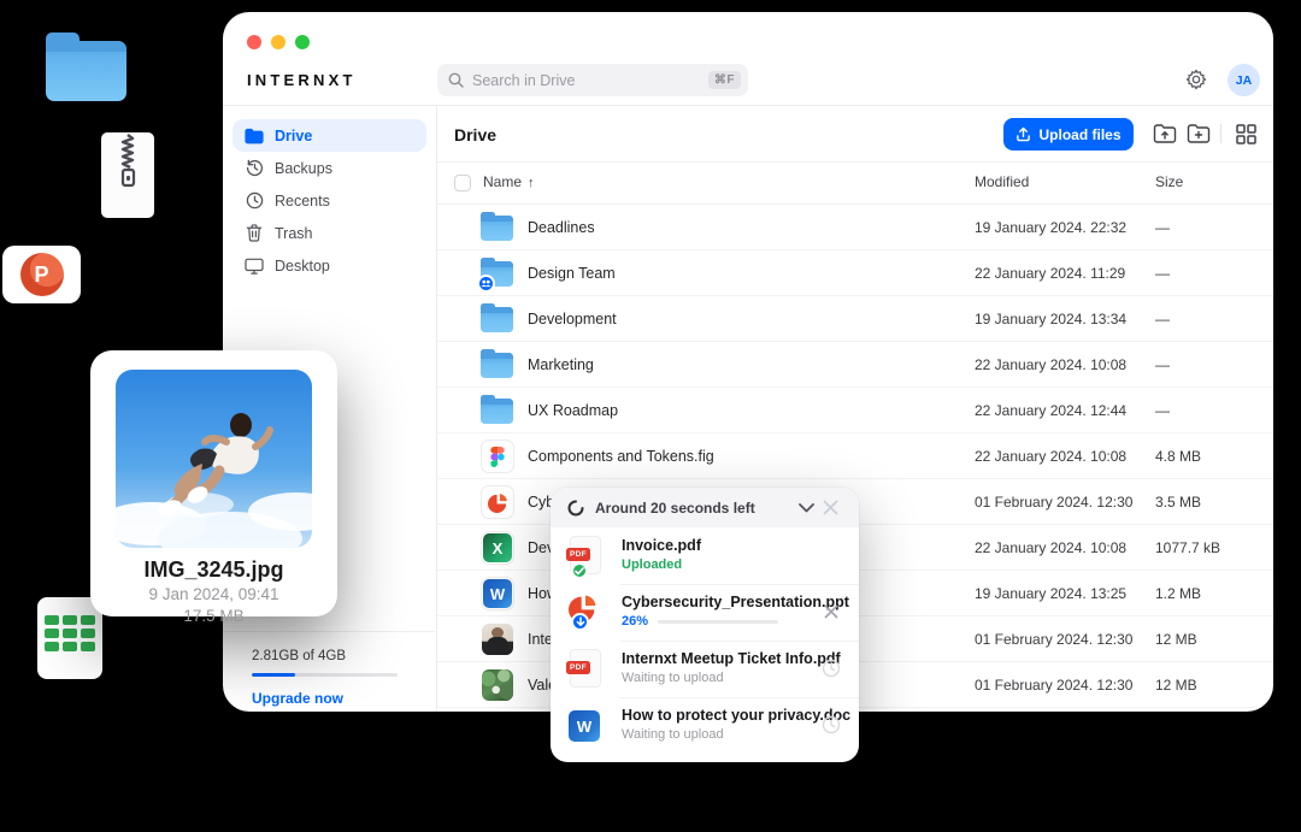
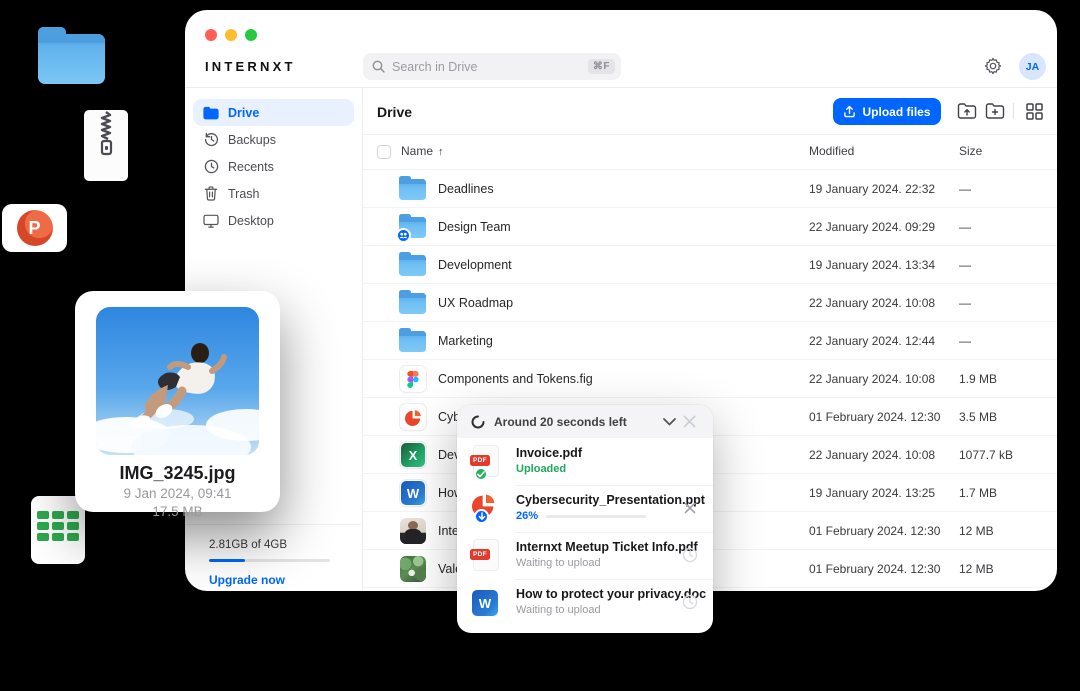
  P
  IMG_3245.jpg
  9 Jan 2024, 09:41
  17.5 MB
  INTERNXT
  Search in Drive
  ⌘F
  JA
  Drive
  Backups
  Recents
  Trash
  Desktop
  2.81GB of 4GB
  Upgrade now
  Drive
  Upload files
  Name ↑
  Modified
  Size
  Deadlines
  19 January 2024. 22:32
  —
  Design Team
- 22 January 2024. 11:29
+ 22 January 2024. 09:29
  —
  Development
  19 January 2024. 13:34
  —
- Marketing
+ UX Roadmap
  22 January 2024. 10:08
  —
- UX Roadmap
+ Marketing
  22 January 2024. 12:44
  —
  Components and Tokens.fig
  22 January 2024. 10:08
- 4.8 MB
+ 1.9 MB
  01 February 2024. 12:30
  3.5 MB
  X
  22 January 2024. 10:08
  1077.7 kB
  W
  19 January 2024. 13:25
- 1.2 MB
+ 1.7 MB
  Inte
  01 February 2024. 12:30
  12 MB
  Val
  01 February 2024. 12:30
  12 MB
  Around 20 seconds left
  Invoice.pdf
  Uploaded
  Cybersecurity_Presentation.ppt
  26%
  Internxt Meetup Ticket Info.pdf
  Waiting to upload
  W
  How to protect your privacy.doc
  Waiting to upload
